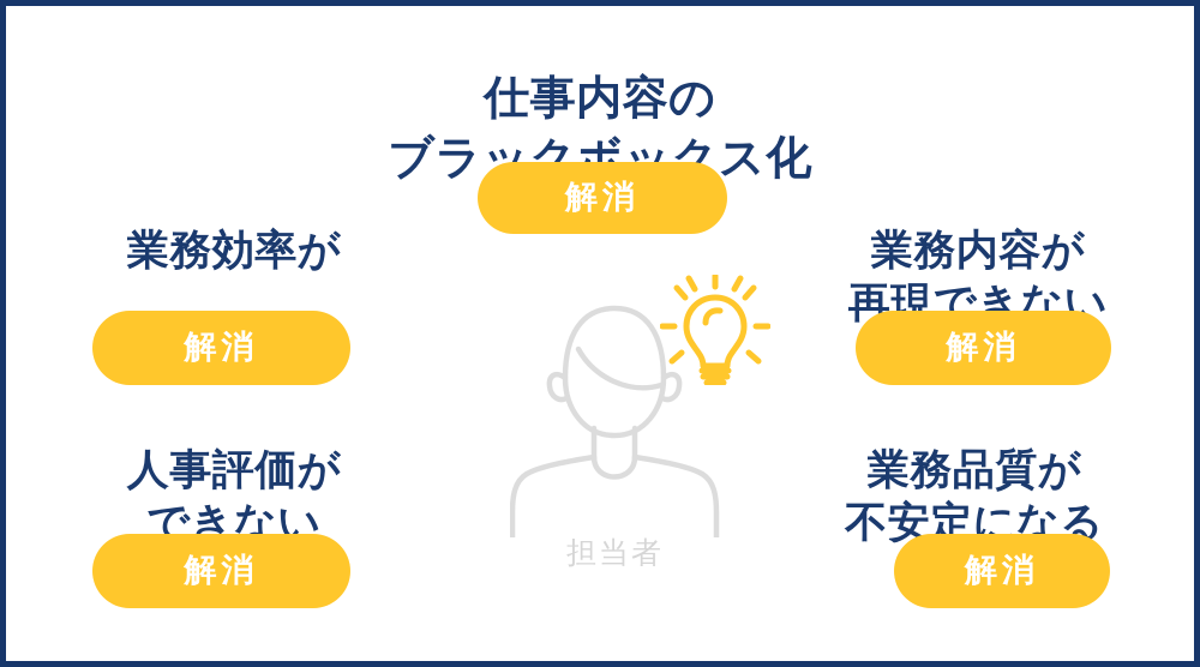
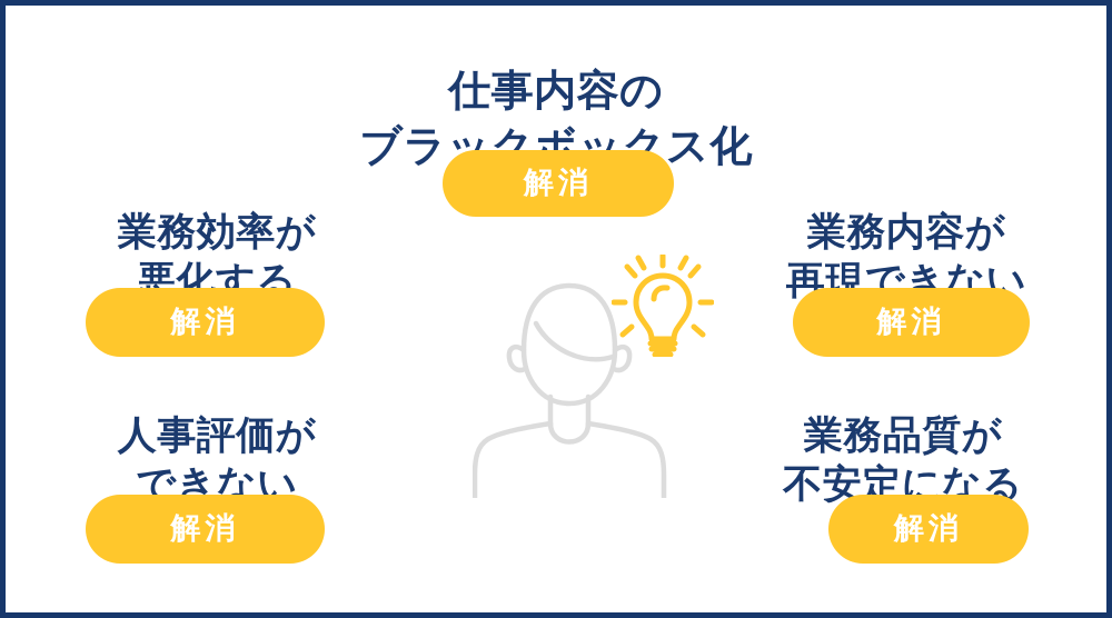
  仕事内容の
  ブラックボックス化
  解消
  業務効率が
+ 悪化する
  解消
  業務内容が
  再現できない
  解消
  人事評価が
  できない
  解消
  業務品質が
  不安定になる
  解消
- 担当者
